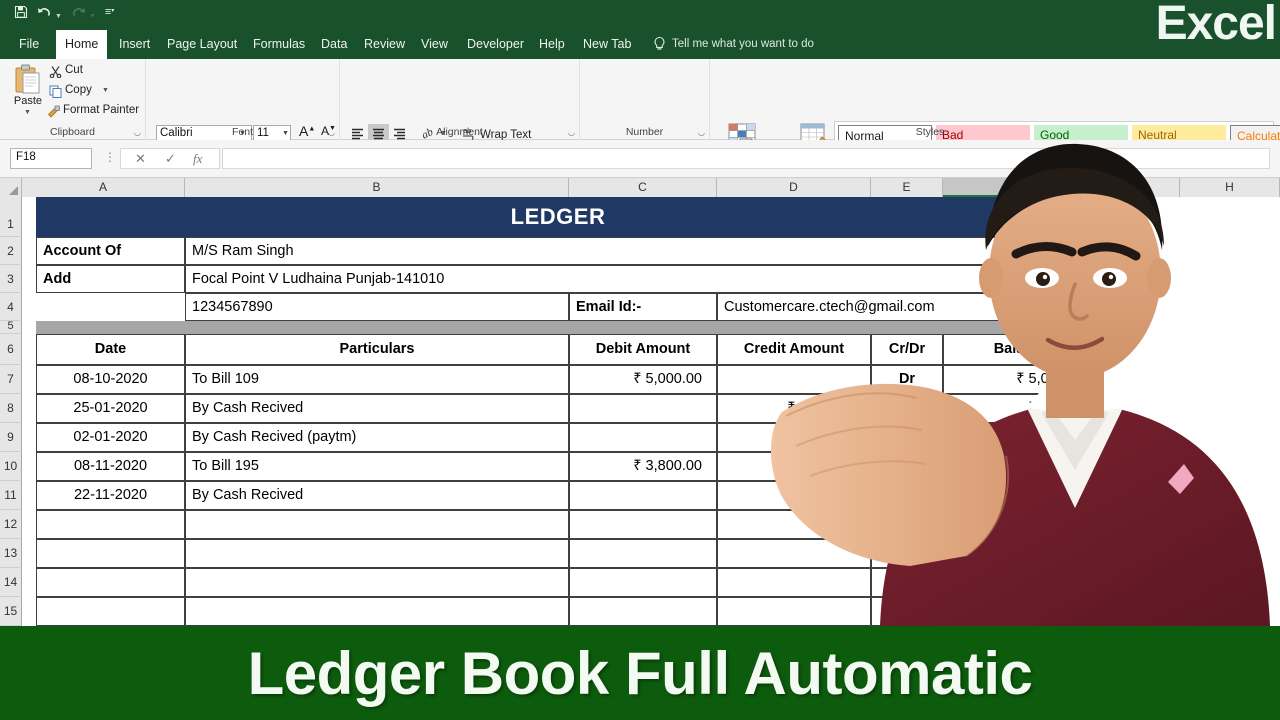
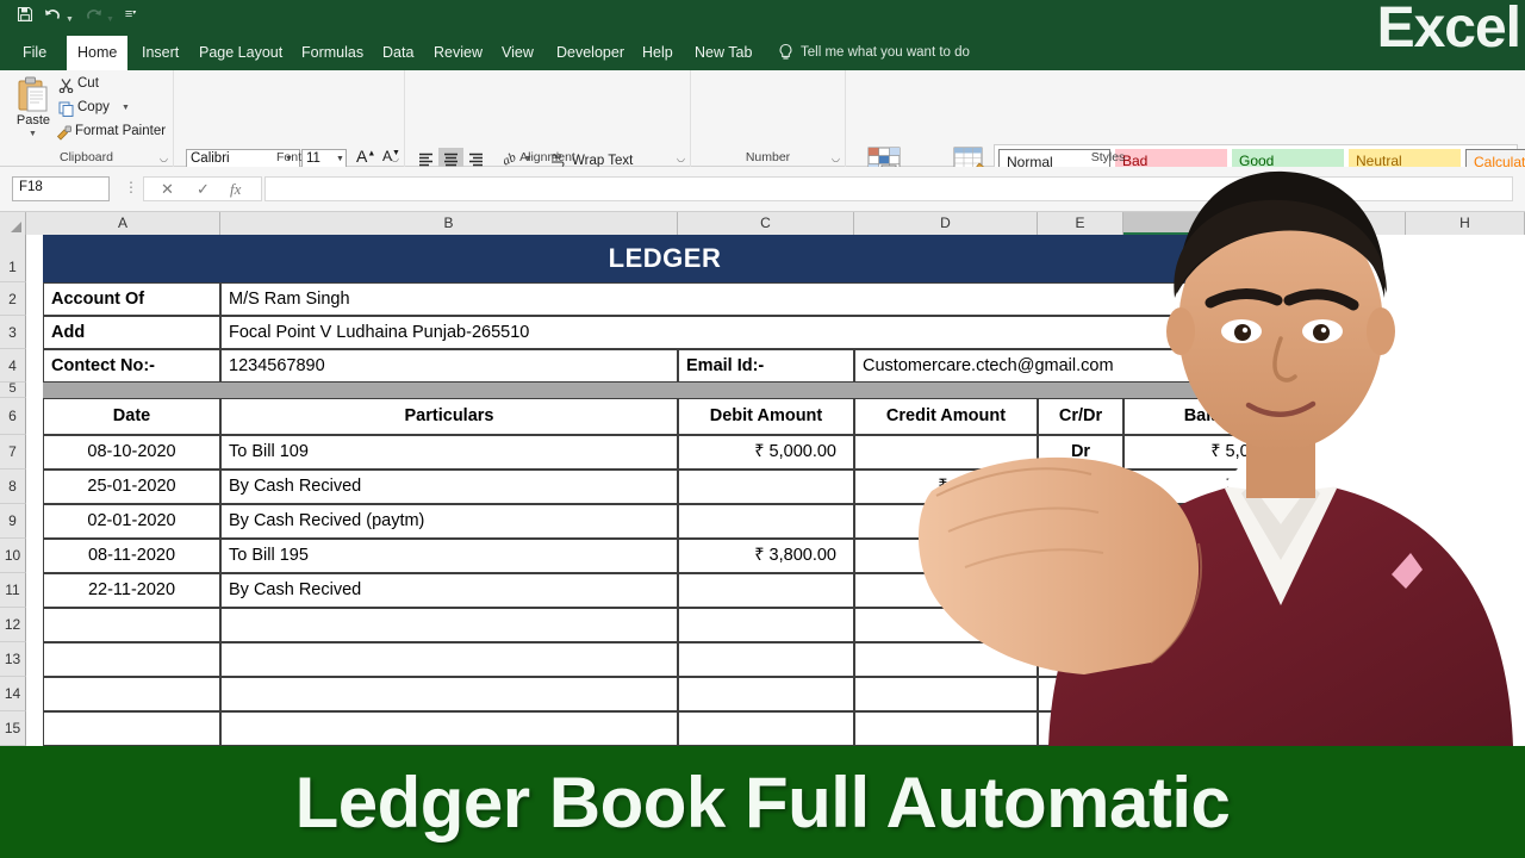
  Excel
  File
  Home
  Insert
  Page Layout
  Formulas
  Data
  Review
  View
  Developer
  Help
  New Tab
  Tell me what you want to do
  Paste
  Cut
  Copy
  Format Painter
  Clipboard
  ◡
  Calibri
  11
  Font
  ◡
  ab
  Wrap Text
  Alignment
  ◡
  Number
  ◡
  Normal
  Bad
  Good
  Neutral
  Calculat
  Styles
  F18
  ⋮
  ✕
  ✓
  fx
  A
  B
  C
  D
  E
  H
  1
  2
  3
  4
  5
  6
  7
  8
  9
  10
  11
  12
  13
  14
  15
  LEDGER
  Account Of
  M/S Ram Singh
  Add
- Focal Point V Ludhaina Punjab-141010
+ Focal Point V Ludhaina Punjab-265510
+ Contect No:-
  1234567890
  Email Id:-
  Customercare.ctech@gmail.com
  Date
  Particulars
  Debit Amount
  Credit Amount
  Cr/Dr
  08-10-2020
  To Bill 109
  ₹ 5,000.00
  Dr
  25-01-2020
  By Cash Recived
  02-01-2020
  By Cash Recived (paytm)
  08-11-2020
  To Bill 195
  ₹ 3,800.00
  22-11-2020
  By Cash Recived
  Ledger Book Full Automatic
